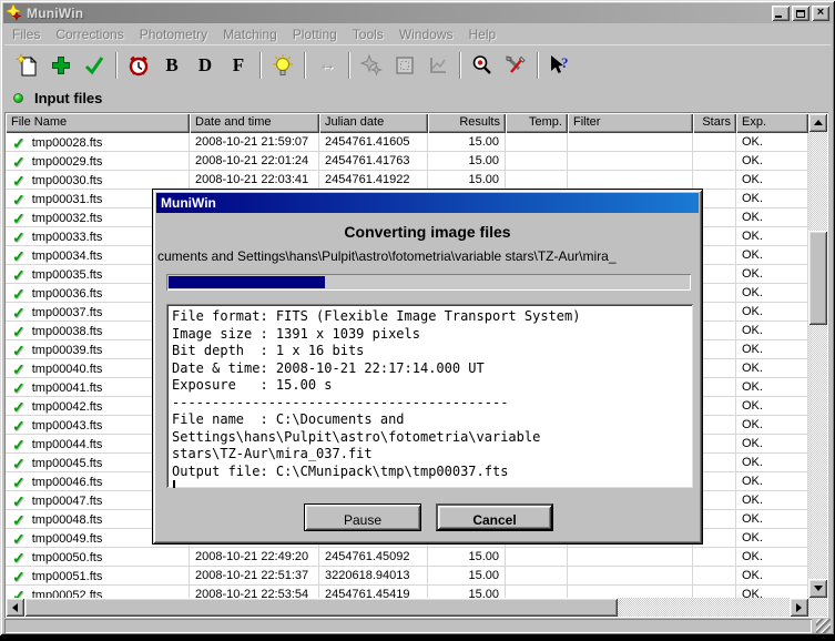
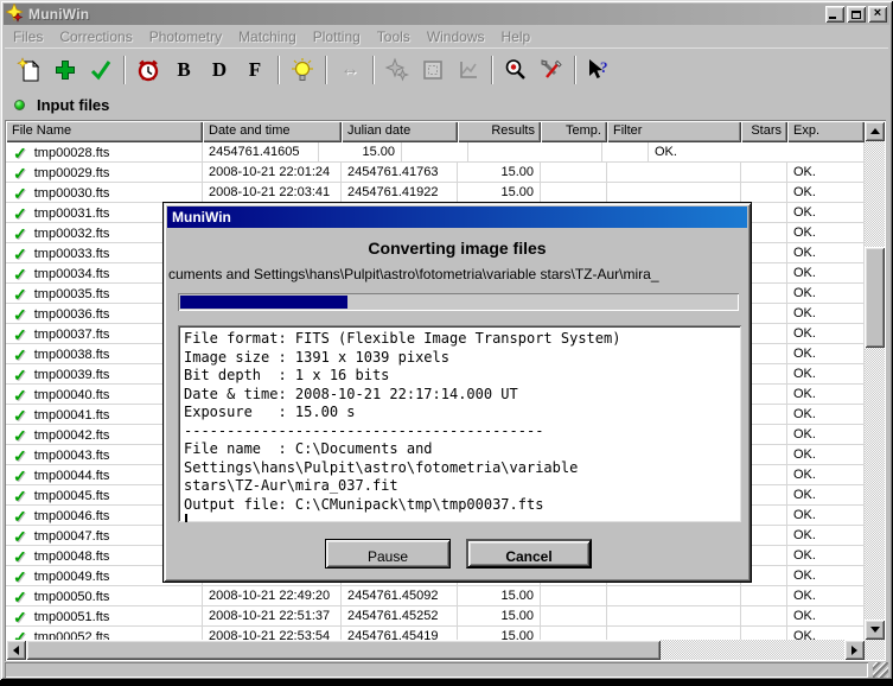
  MuniWin
  ×
  Files
  Corrections
  Photometry
  Matching
  Plotting
  Tools
  Windows
  Help
  B
  D
  F
  ↔
  ?
  Input files
  File Name
  Date and time
  Julian date
  Results
  Temp.
  Filter
  Stars
  Exp.
  ✓
  tmp00028.fts
- 2008-10-21 21:59:07
  2454761.41605
  15.00
  OK.
  ✓
  tmp00029.fts
  2008-10-21 22:01:24
  2454761.41763
  15.00
  OK.
  ✓
  tmp00030.fts
  2008-10-21 22:03:41
  2454761.41922
  15.00
  OK.
  ✓
  tmp00031.fts
  OK.
  ✓
  tmp00032.fts
  OK.
  ✓
  tmp00033.fts
  OK.
  ✓
  tmp00034.fts
  OK.
  ✓
  tmp00035.fts
  OK.
  ✓
  tmp00036.fts
  OK.
  ✓
  tmp00037.fts
  OK.
  ✓
  tmp00038.fts
  OK.
  ✓
  tmp00039.fts
  OK.
  ✓
  tmp00040.fts
  OK.
  ✓
  tmp00041.fts
  OK.
  ✓
  tmp00042.fts
  OK.
  ✓
  tmp00043.fts
  OK.
  ✓
  tmp00044.fts
  OK.
  ✓
  tmp00045.fts
  OK.
  ✓
  tmp00046.fts
  OK.
  ✓
  tmp00047.fts
  OK.
  ✓
  tmp00048.fts
  OK.
  ✓
  tmp00049.fts
  OK.
  ✓
  tmp00050.fts
  2008-10-21 22:49:20
  2454761.45092
  15.00
  OK.
  ✓
  tmp00051.fts
  2008-10-21 22:51:37
- 3220618.94013
+ 2454761.45252
  15.00
  OK.
  ✓
  tmp00052.fts
  2008-10-21 22:53:54
  2454761.45419
  15.00
  OK.
  MuniWin
  Converting image files
  cuments and Settings\hans\Pulpit\astro\fotometria\variable stars\TZ-Aur\mira_
  File format: FITS (Flexible Image Transport System)
  Image size : 1391 x 1039 pixels
  Bit depth : 1 x 16 bits
  Date & time: 2008-10-21 22:17:14.000 UT
  Exposure : 15.00 s
  ------------------------------------------
  File name : C:\Documents and
  Settings\hans\Pulpit\astro\fotometria\variable
  stars\TZ-Aur\mira_037.fit
  Output file: C:\CMunipack\tmp\tmp00037.fts
  Pause
  Cancel
